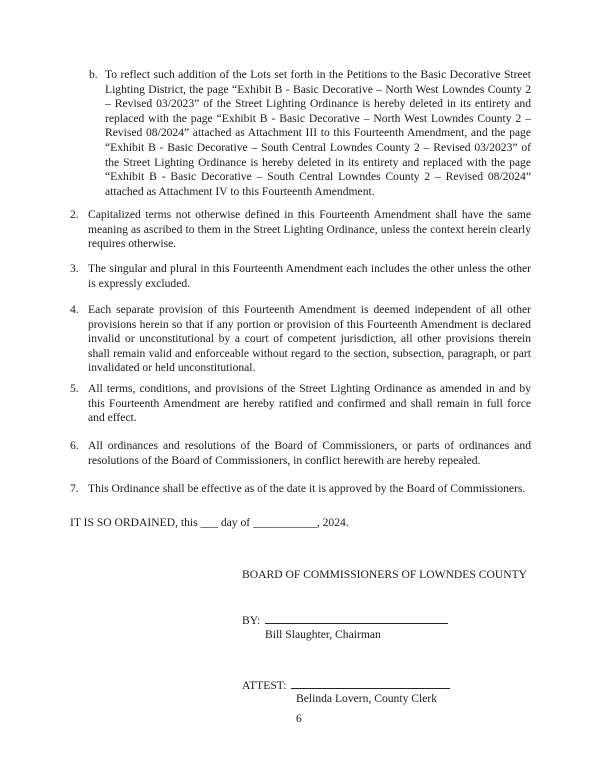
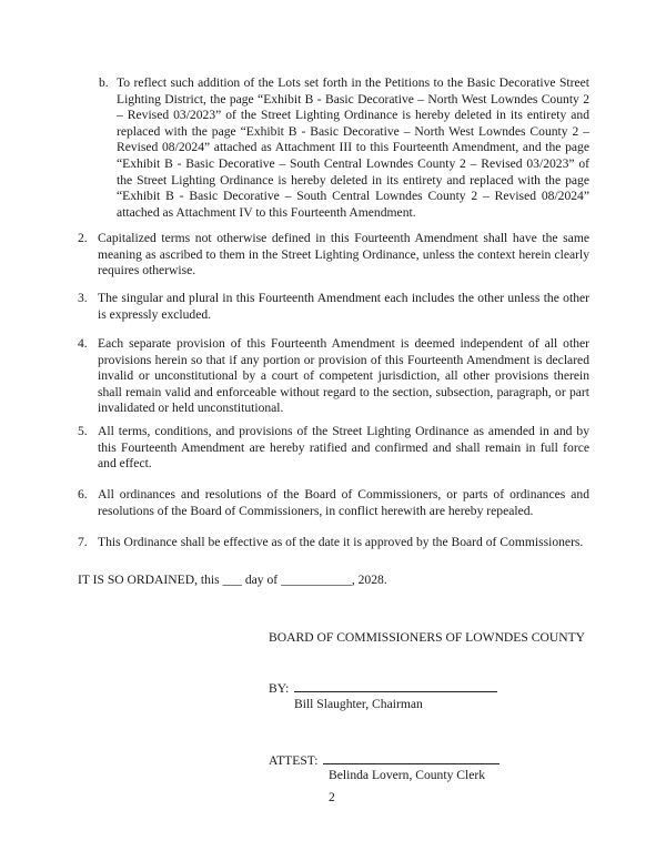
  b.
  To reflect such addition of the Lots set forth in the Petitions to the Basic Decorative Street Lighting District, the page “Exhibit B - Basic Decorative – North West Lowndes County 2 – Revised 03/2023” of the Street Lighting Ordinance is hereby deleted in its entirety and replaced with the page “Exhibit B - Basic Decorative – North West Lowndes County 2 – Revised 08/2024” attached as Attachment III to this Fourteenth Amendment, and the page “Exhibit B - Basic Decorative – South Central Lowndes County 2 – Revised 03/2023” of the Street Lighting Ordinance is hereby deleted in its entirety and replaced with the page “Exhibit B - Basic Decorative – South Central Lowndes County 2 – Revised 08/2024” attached as Attachment IV to this Fourteenth Amendment.
  2.
  Capitalized terms not otherwise defined in this Fourteenth Amendment shall have the same meaning as ascribed to them in the Street Lighting Ordinance, unless the context herein clearly requires otherwise.
  3.
  The singular and plural in this Fourteenth Amendment each includes the other unless the other is expressly excluded.
  4.
  Each separate provision of this Fourteenth Amendment is deemed independent of all other provisions herein so that if any portion or provision of this Fourteenth Amendment is declared invalid or unconstitutional by a court of competent jurisdiction, all other provisions therein shall remain valid and enforceable without regard to the section, subsection, paragraph, or part invalidated or held unconstitutional.
  5.
  All terms, conditions, and provisions of the Street Lighting Ordinance as amended in and by this Fourteenth Amendment are hereby ratified and confirmed and shall remain in full force and effect.
  6.
  All ordinances and resolutions of the Board of Commissioners, or parts of ordinances and resolutions of the Board of Commissioners, in conflict herewith are hereby repealed.
  7.
  This Ordinance shall be effective as of the date it is approved by the Board of Commissioners.
- IT IS SO ORDAINED, this ___ day of ___________, 2024.
+ IT IS SO ORDAINED, this ___ day of ___________, 2028.
  BOARD OF COMMISSIONERS OF LOWNDES COUNTY
  BY:
  Bill Slaughter, Chairman
  ATTEST:
  Belinda Lovern, County Clerk
- 6
+ 2
